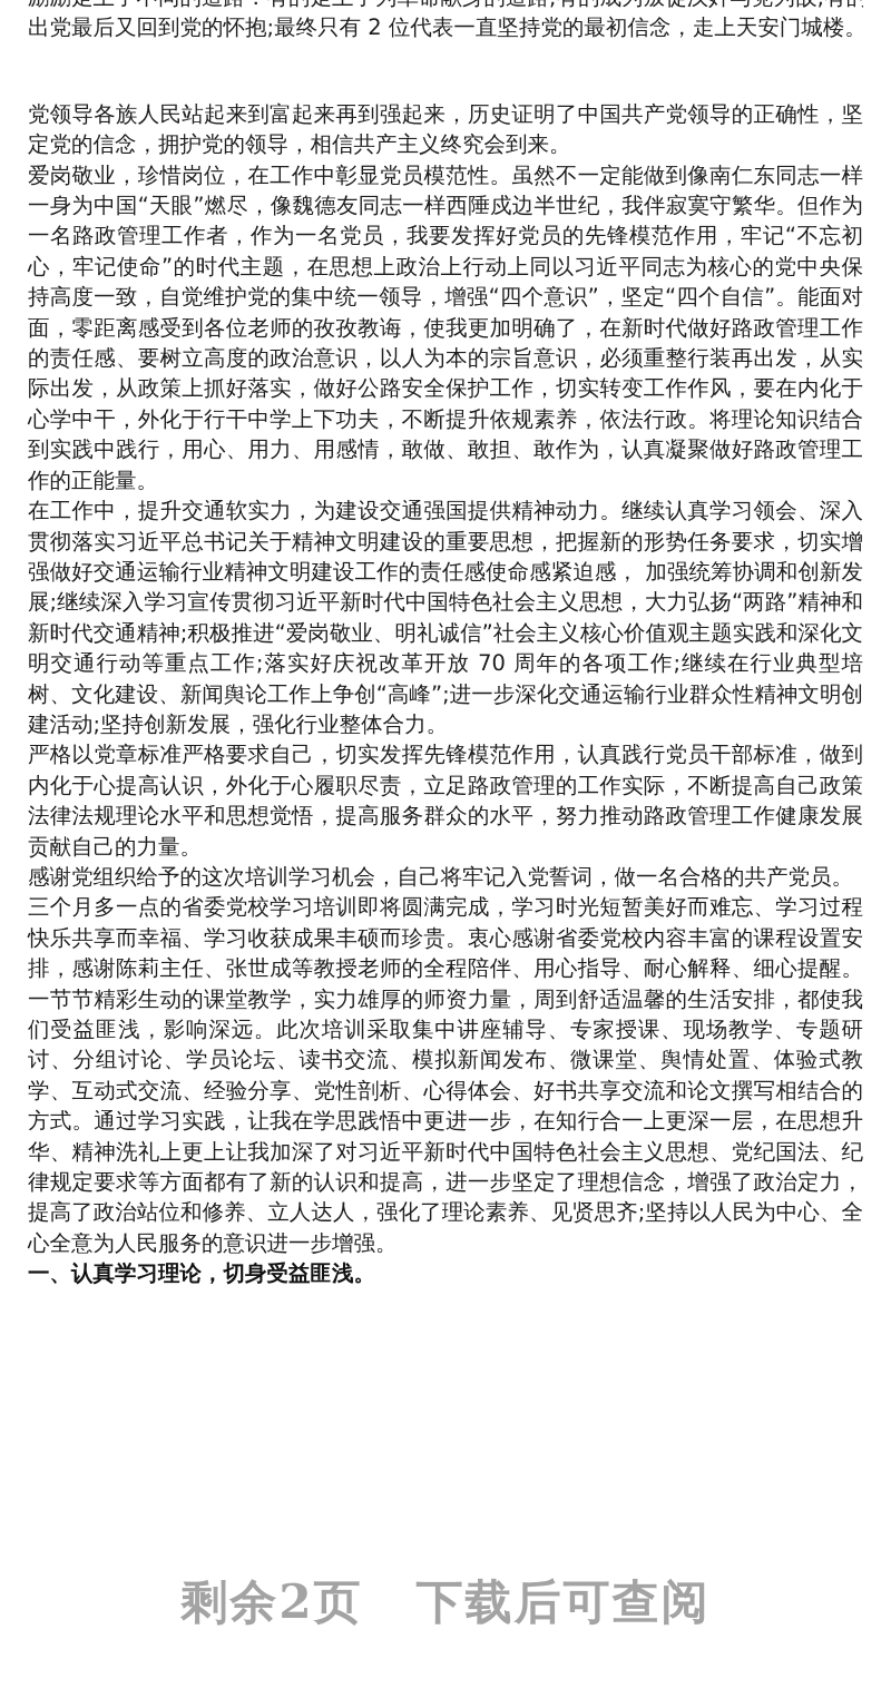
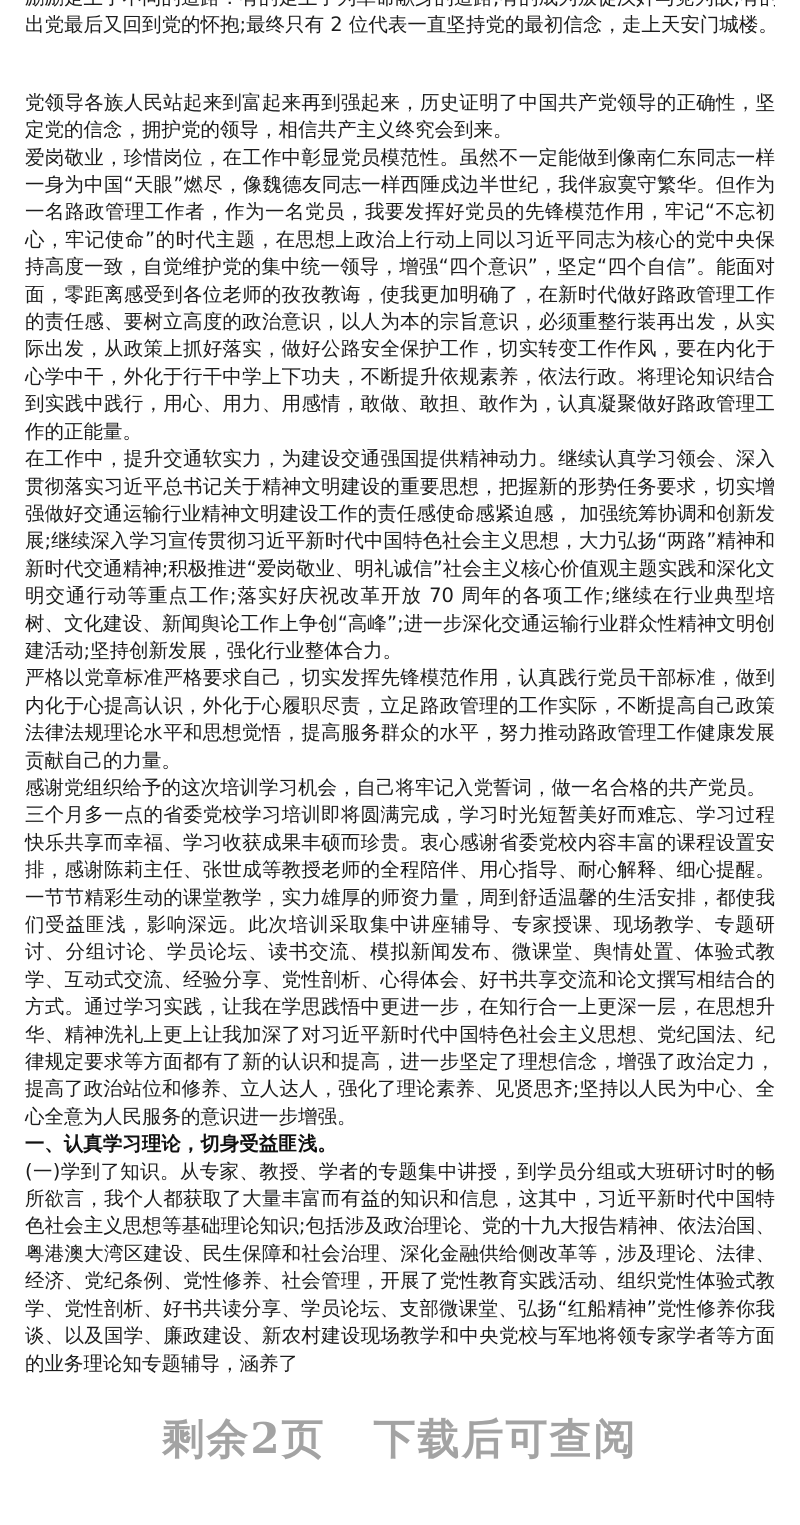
  出党最后又回到党的怀抱;最终只有 2 位代表一直坚持党的最初信念，走上天安门城楼。
  党领导各族人民站起来到富起来再到强起来，历史证明了中国共产党领导的正确性，坚定党的信念，拥护党的领导，相信共产主义终究会到来。
  爱岗敬业，珍惜岗位，在工作中彰显党员模范性。虽然不一定能做到像南仁东同志一样一身为中国“天眼”燃尽，像魏德友同志一样西陲戍边半世纪，我伴寂寞守繁华。但作为一名路政管理工作者，作为一名党员，我要发挥好党员的先锋模范作用，牢记“不忘初心，牢记使命”的时代主题，在思想上政治上行动上同以习近平同志为核心的党中央保持高度一致，自觉维护党的集中统一领导，增强“四个意识”，坚定“四个自信”。能面对面，零距离感受到各位老师的孜孜教诲，使我更加明确了，在新时代做好路政管理工作的责任感、要树立高度的政治意识，以人为本的宗旨意识，必须重整行装再出发，从实际出发，从政策上抓好落实，做好公路安全保护工作，切实转变工作作风，要在内化于心学中干，外化于行干中学上下功夫，不断提升依规素养，依法行政。将理论知识结合到实践中践行，用心、用力、用感情，敢做、敢担、敢作为，认真凝聚做好路政管理工作的正能量。
  在工作中，提升交通软实力，为建设交通强国提供精神动力。继续认真学习领会、深入贯彻落实习近平总书记关于精神文明建设的重要思想，把握新的形势任务要求，切实增强做好交通运输行业精神文明建设工作的责任感使命感紧迫感， 加强统筹协调和创新发展;继续深入学习宣传贯彻习近平新时代中国特色社会主义思想，大力弘扬“两路”精神和新时代交通精神;积极推进“爱岗敬业、明礼诚信”社会主义核心价值观主题实践和深化文明交通行动等重点工作;落实好庆祝改革开放 70 周年的各项工作;继续在行业典型培树、文化建设、新闻舆论工作上争创“高峰”;进一步深化交通运输行业群众性精神文明创建活动;坚持创新发展，强化行业整体合力。
  严格以党章标准严格要求自己，切实发挥先锋模范作用，认真践行党员干部标准，做到内化于心提高认识，外化于心履职尽责，立足路政管理的工作实际，不断提高自己政策法律法规理论水平和思想觉悟，提高服务群众的水平，努力推动路政管理工作健康发展贡献自己的力量。
  感谢党组织给予的这次培训学习机会，自己将牢记入党誓词，做一名合格的共产党员。
  三个月多一点的省委党校学习培训即将圆满完成，学习时光短暂美好而难忘、学习过程快乐共享而幸福、学习收获成果丰硕而珍贵。衷心感谢省委党校内容丰富的课程设置安排，感谢陈莉主任、张世成等教授老师的全程陪伴、用心指导、耐心解释、细心提醒。一节节精彩生动的课堂教学，实力雄厚的师资力量，周到舒适温馨的生活安排，都使我们受益匪浅，影响深远。此次培训采取集中讲座辅导、专家授课、现场教学、专题研讨、分组讨论、学员论坛、读书交流、模拟新闻发布、微课堂、舆情处置、体验式教学、互动式交流、经验分享、党性剖析、心得体会、好书共享交流和论文撰写相结合的方式。通过学习实践，让我在学思践悟中更进一步，在知行合一上更深一层，在思想升华、精神洗礼上更上让我加深了对习近平新时代中国特色社会主义思想、党纪国法、纪律规定要求等方面都有了新的认识和提高，进一步坚定了理想信念，增强了政治定力，提高了政治站位和修养、立人达人，强化了理论素养、见贤思齐;坚持以人民为中心、全心全意为人民服务的意识进一步增强。
  一、认真学习理论，切身受益匪浅。
+ (一)学到了知识。从专家、教授、学者的专题集中讲授，到学员分组或大班研讨时的畅所欲言，我个人都获取了大量丰富而有益的知识和信息，这其中，习近平新时代中国特色社会主义思想等基础理论知识;包括涉及政治理论、党的十九大报告精神、依法治国、粤港澳大湾区建设、民生保障和社会治理、深化金融供给侧改革等，涉及理论、法律、经济、党纪条例、党性修养、社会管理，开展了党性教育实践活动、组织党性体验式教学、党性剖析、好书共读分享、学员论坛、支部微课堂、弘扬“红船精神”党性修养你我谈、以及国学、廉政建设、新农村建设现场教学和中央党校与军地将领专家学者等方面的业务理论知专题辅导，涵养了
  剩余2页
  下载后可查阅
